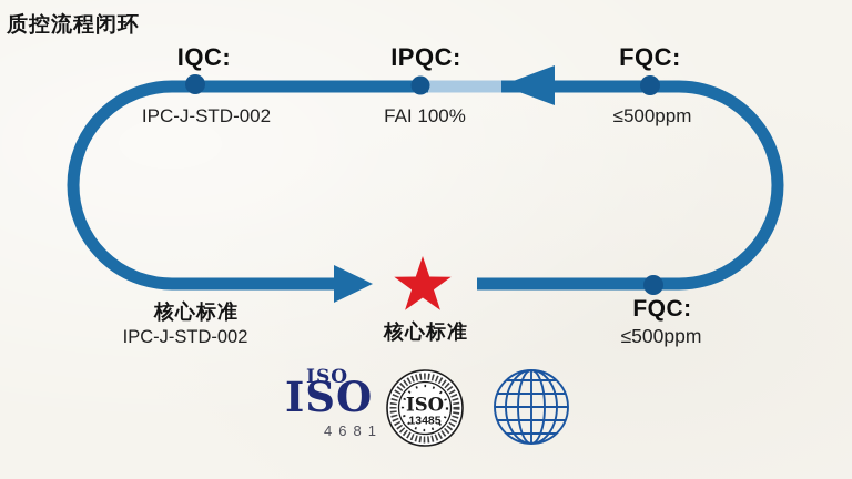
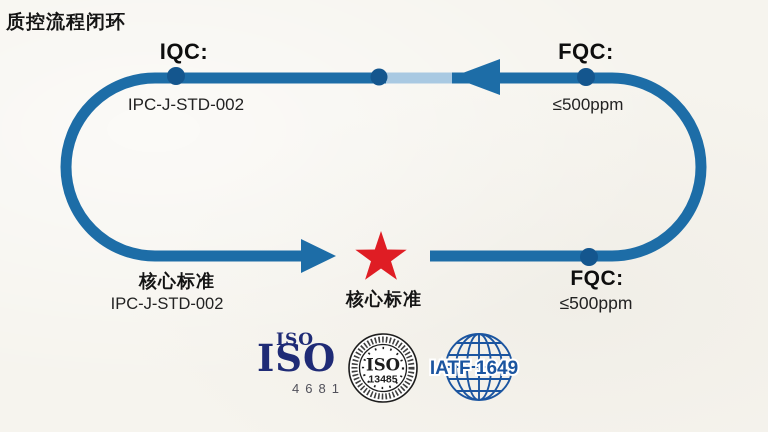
  质控流程闭环
  IQC:
  IPC-J-STD-002
- IPQC:
- FAI 100%
  FQC:
  ≤500ppm
  核心标准
  IPC-J-STD-002
  核心标准
  FQC:
  ≤500ppm
  ISO
  ISO
  4681
  ISO
  13485
+ IATF 1649
